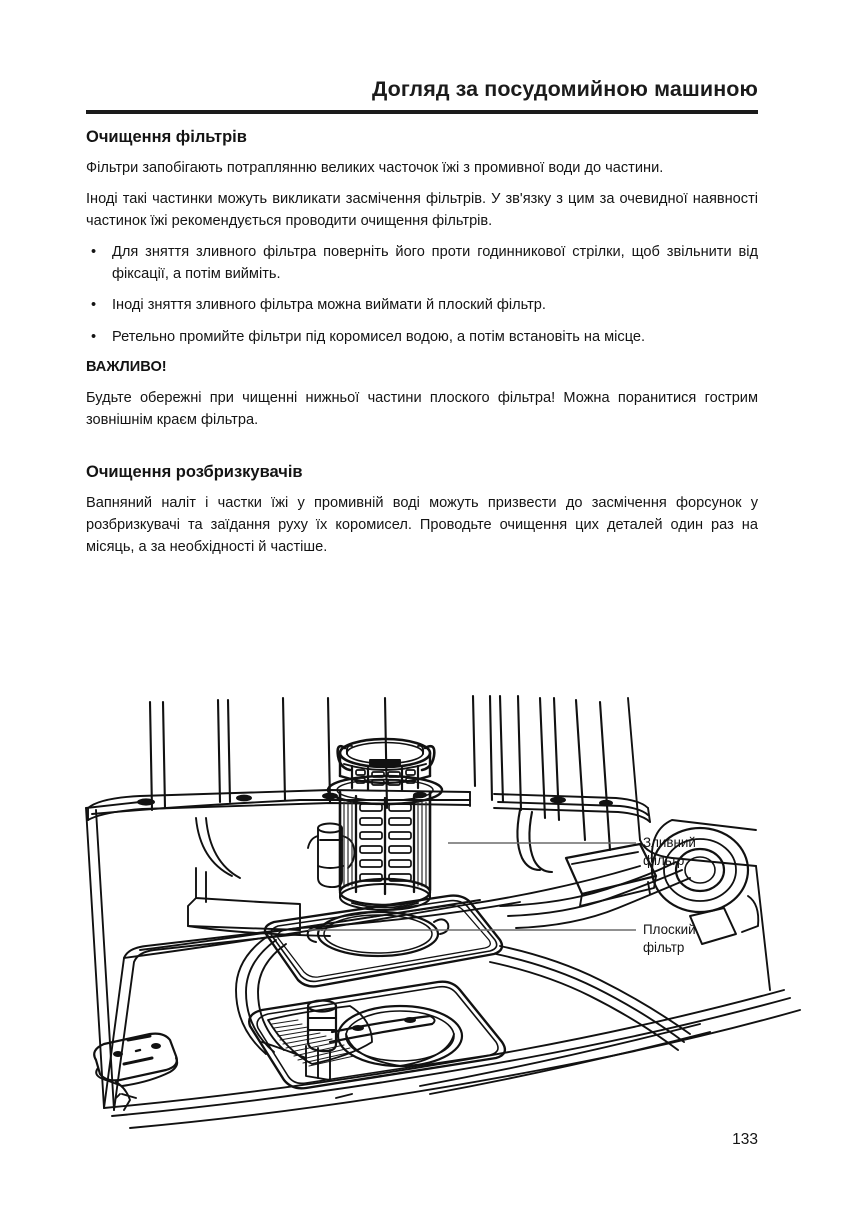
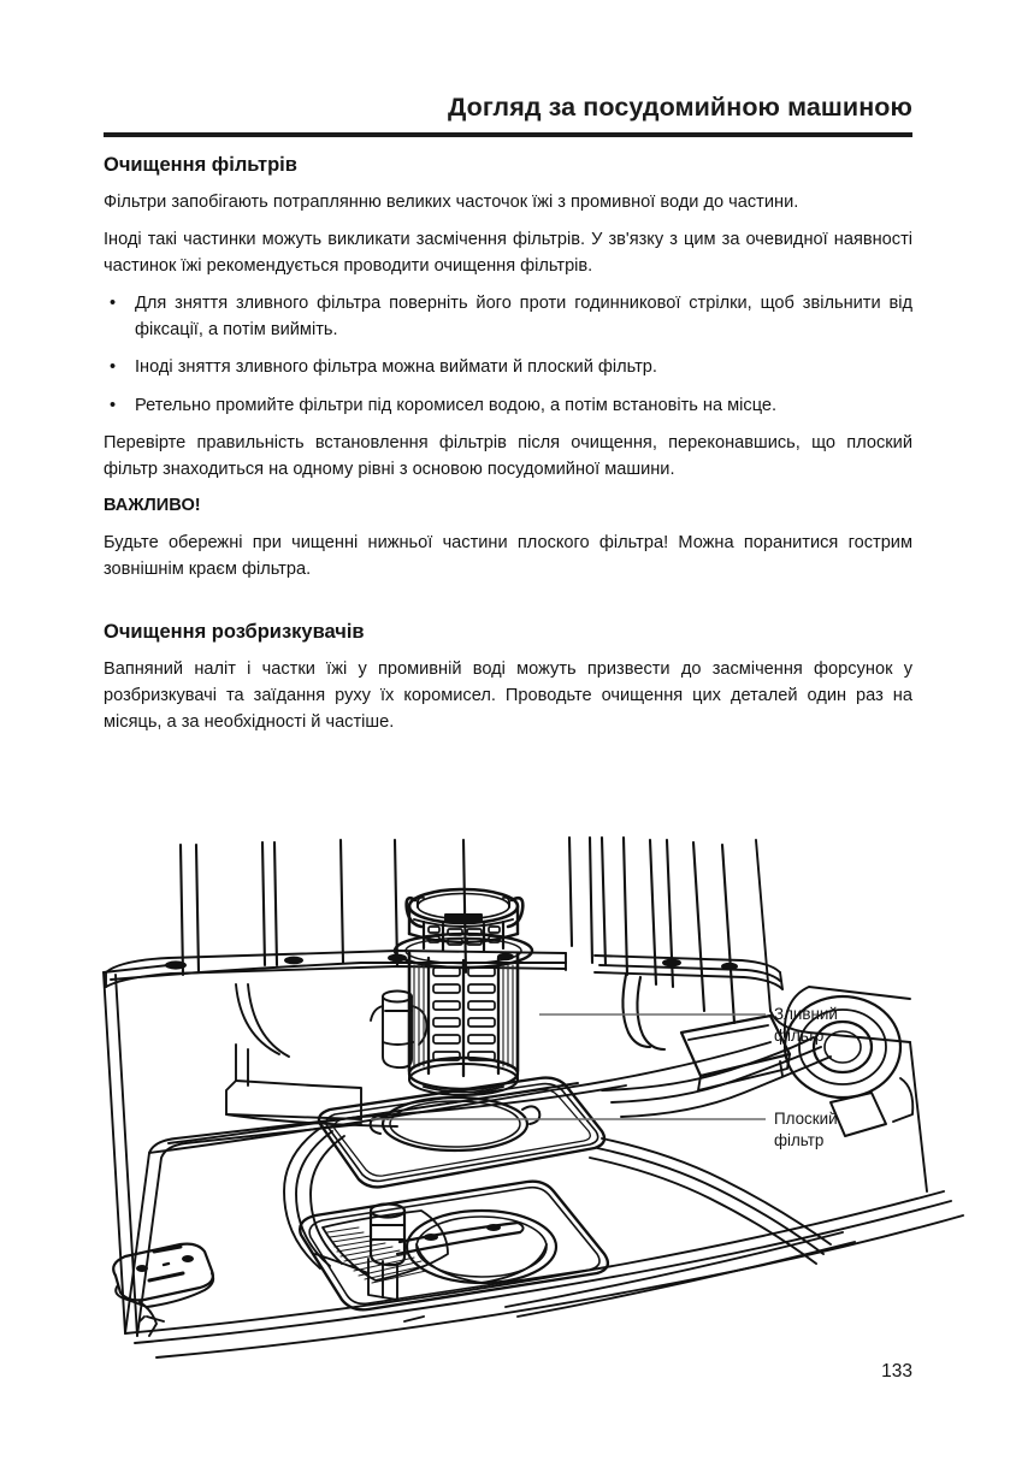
  Догляд за посудомийною машиною
  Очищення фільтрів
  Фільтри запобігають потраплянню великих часточок їжі з промивної води до частини.
  Іноді такі частинки можуть викликати засмічення фільтрів. У зв'язку з цим за очевидної наявності частинок їжі рекомендується проводити очищення фільтрів.
  •
  Для зняття зливного фільтра поверніть його проти годинникової стрілки, щоб звільнити від фіксації, а потім вийміть.
  •
  Іноді зняття зливного фільтра можна виймати й плоский фільтр.
  •
  Ретельно промийте фільтри під коромисел водою, а потім встановіть на місце.
+ Перевірте правильність встановлення фільтрів після очищення, переконавшись, що плоский фільтр знаходиться на одному рівні з основою посудомийної машини.
  ВАЖЛИВО!
  Будьте обережні при чищенні нижньої частини плоского фільтра! Можна поранитися гострим зовнішнім краєм фільтра.
  Очищення розбризкувачів
  Вапняний наліт і частки їжі у промивній воді можуть призвести до засмічення форсунок у розбризкувачі та заїдання руху їх коромисел. Проводьте очищення цих деталей один раз на місяць, а за необхідності й частіше.
  Зливний
  фільтр
  Плоский
  фільтр
  133
